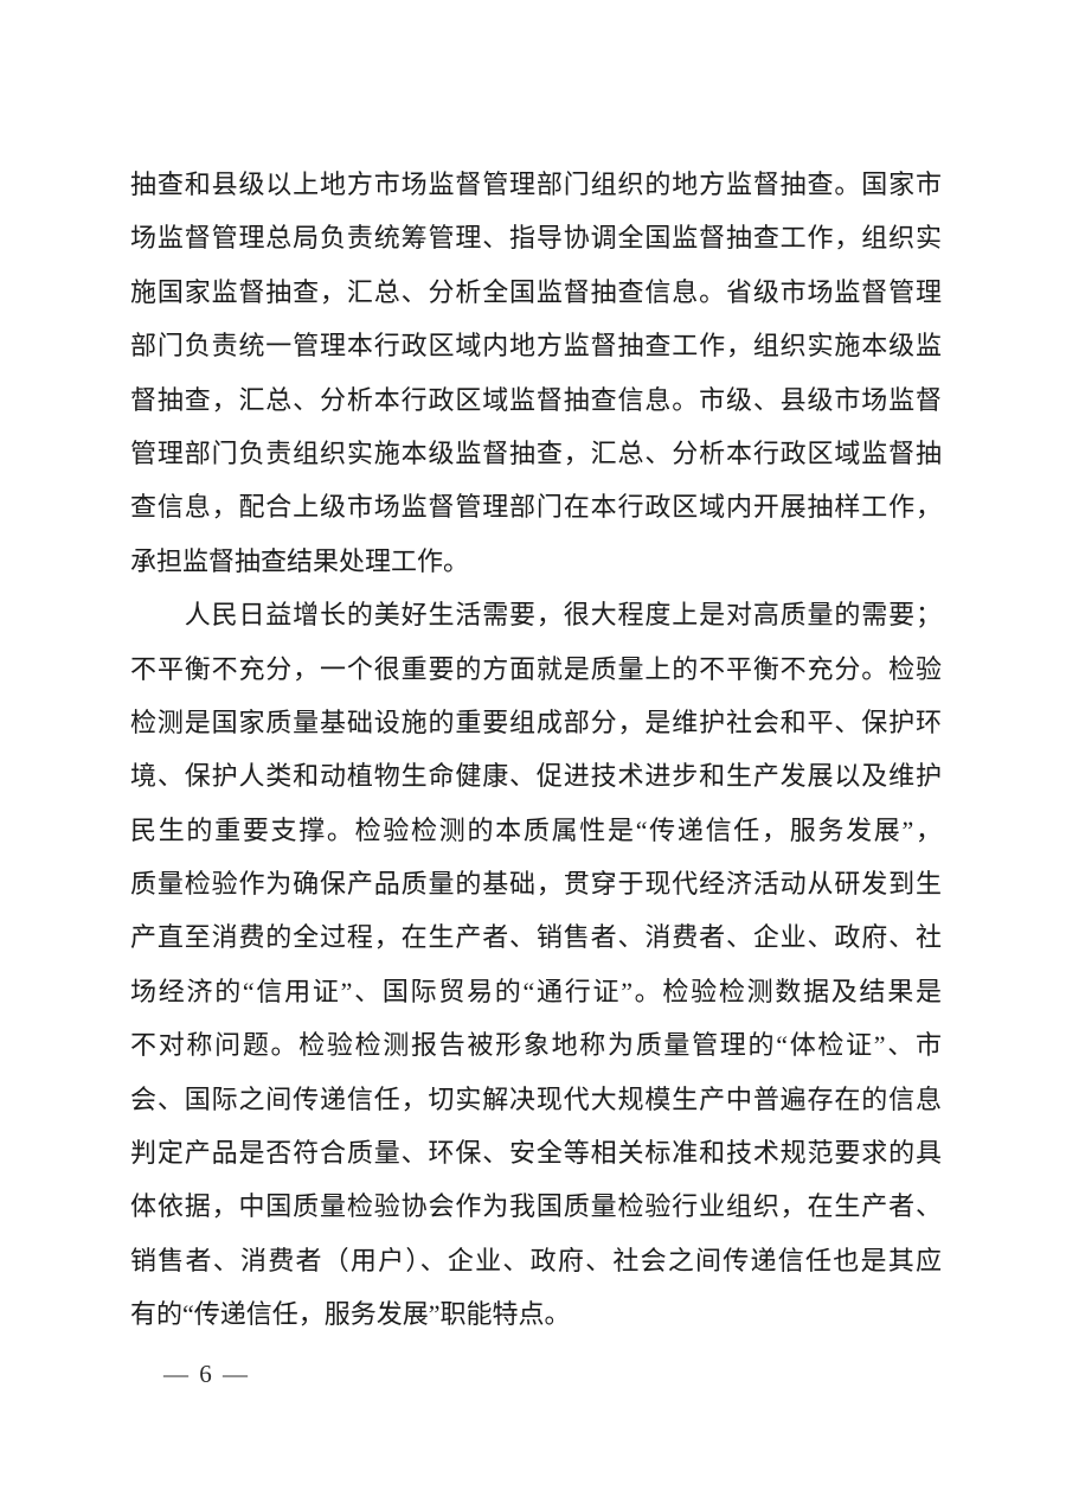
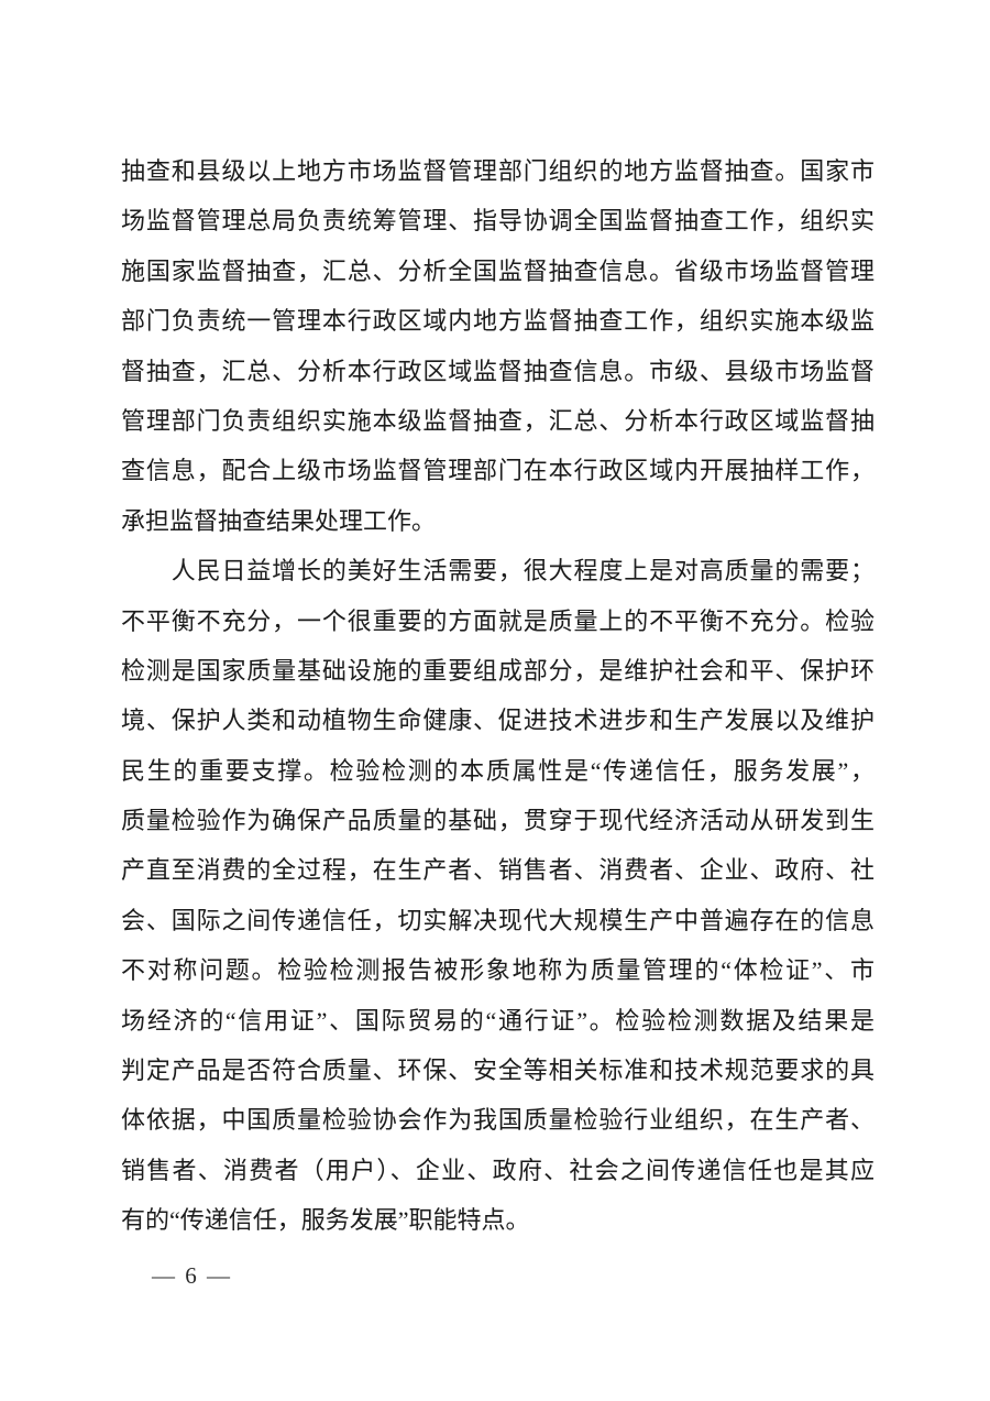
  抽查和县级以上地方市场监督管理部门组织的地方监督抽查。国家市
  场监督管理总局负责统筹管理、指导协调全国监督抽查工作，组织实
  施国家监督抽查，汇总、分析全国监督抽查信息。省级市场监督管理
  部门负责统一管理本行政区域内地方监督抽查工作，组织实施本级监
  督抽查，汇总、分析本行政区域监督抽查信息。市级、县级市场监督
  管理部门负责组织实施本级监督抽查，汇总、分析本行政区域监督抽
  查信息，配合上级市场监督管理部门在本行政区域内开展抽样工作，
  承担监督抽查结果处理工作。
  人民日益增长的美好生活需要，很大程度上是对高质量的需要；
  不平衡不充分，一个很重要的方面就是质量上的不平衡不充分。检验
  检测是国家质量基础设施的重要组成部分，是维护社会和平、保护环
  境、保护人类和动植物生命健康、促进技术进步和生产发展以及维护
  民生的重要支撑。检验检测的本质属性是“传递信任，服务发展”，
  质量检验作为确保产品质量的基础，贯穿于现代经济活动从研发到生
  产直至消费的全过程，在生产者、销售者、消费者、企业、政府、社
- 场经济的“信用证”、国际贸易的“通行证”。检验检测数据及结果是
+ 会、国际之间传递信任，切实解决现代大规模生产中普遍存在的信息
  不对称问题。检验检测报告被形象地称为质量管理的“体检证”、市
- 会、国际之间传递信任，切实解决现代大规模生产中普遍存在的信息
+ 场经济的“信用证”、国际贸易的“通行证”。检验检测数据及结果是
  判定产品是否符合质量、环保、安全等相关标准和技术规范要求的具
  体依据，中国质量检验协会作为我国质量检验行业组织，在生产者、
  销售者、消费者（用户）、企业、政府、社会之间传递信任也是其应
  有的“传递信任，服务发展”职能特点。
  — 6 —
